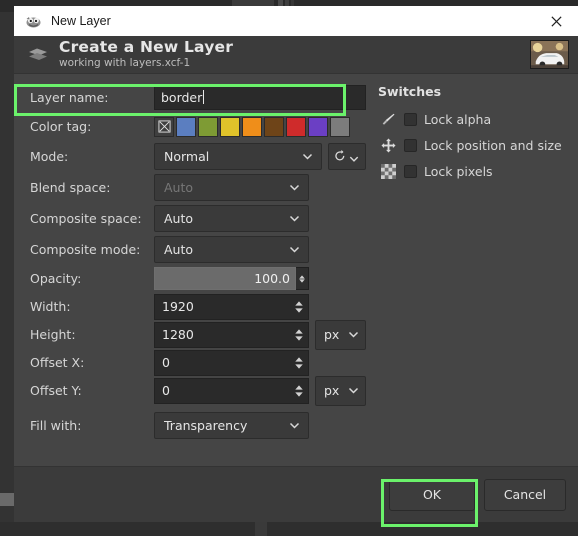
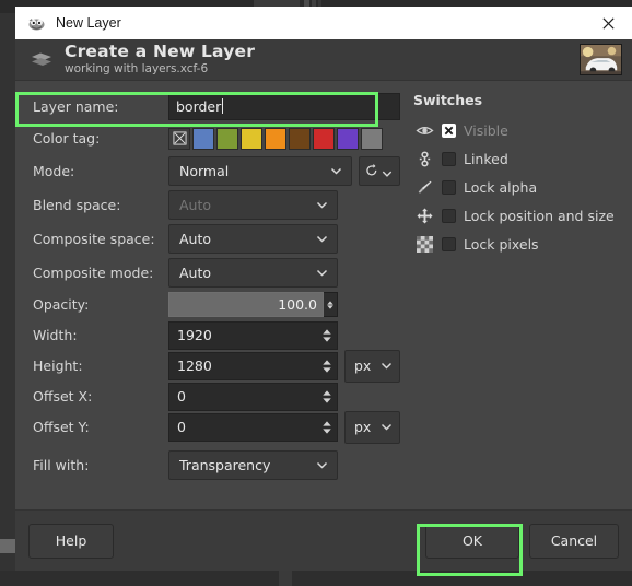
  New Layer
  Create a New Layer
- working with layers.xcf-1
+ working with layers.xcf-6
  Layer name:
  border
  Color tag:
  Mode:
  Normal
  Blend space:
  Auto
  Composite space:
  Auto
  Composite mode:
  Auto
  Opacity:
  100.0
  Width:
  1920
  Height:
  1280
  px
  Offset X:
  0
  Offset Y:
  0
  px
  Fill with:
  Transparency
  Switches
+ Visible
+ Linked
  Lock alpha
  Lock position and size
  Lock pixels
+ Help
  OK
  Cancel
